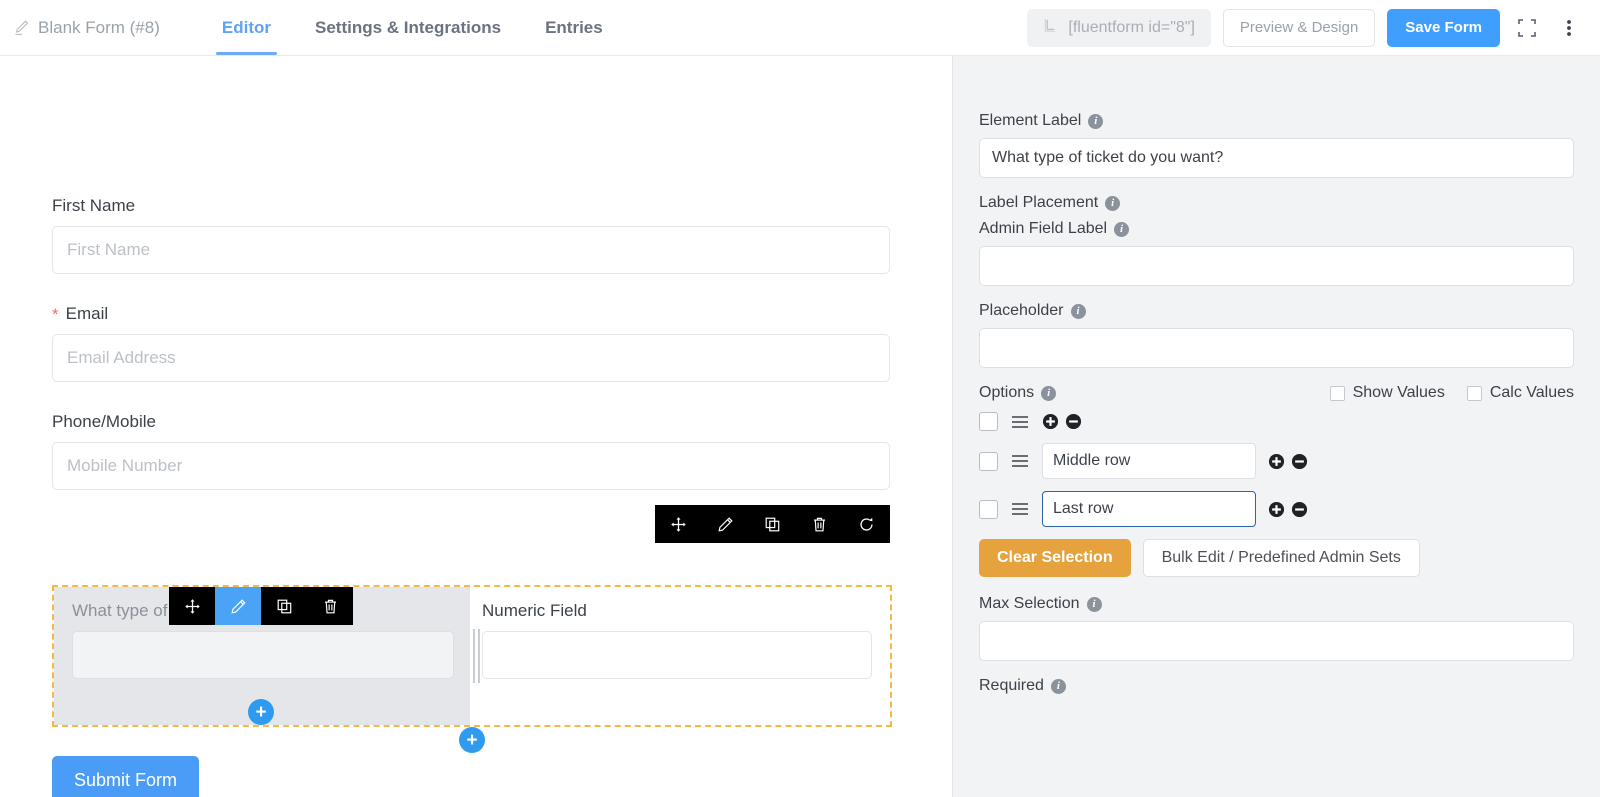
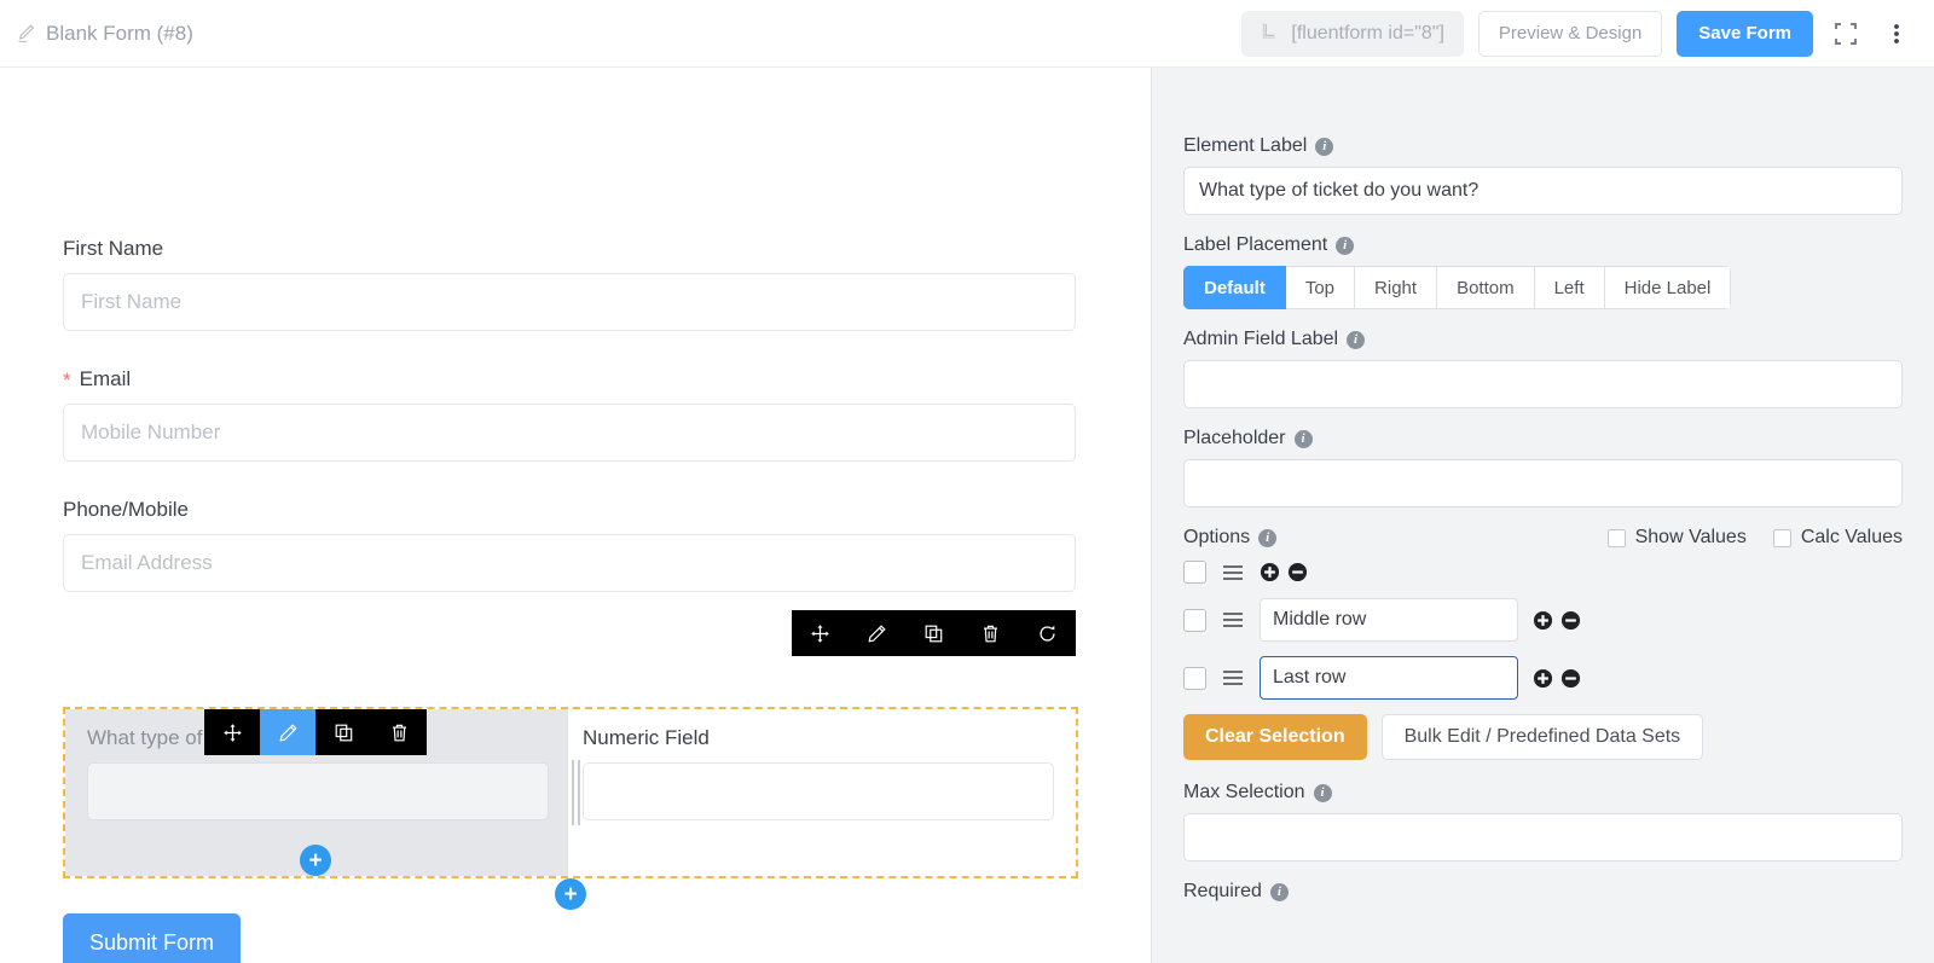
  Blank Form (#8)
- Editor
- Settings & Integrations
- Entries
  [fluentform id="8"]
  Preview & Design
  Save Form
  First Name
  First Name
  *
  Email
- Email Address
+ Mobile Number
  Phone/Mobile
- Mobile Number
+ Email Address
  Numeric Field
  +
  +
  Submit Form
  Element Label
  i
  What type of ticket do you want?
  Label Placement
  i
+ Default
+ Top
+ Right
+ Bottom
+ Left
+ Hide Label
  Admin Field Label
  i
  Placeholder
  i
  Options
  i
  Show Values
  Calc Values
  Middle row
  Last row
  Clear Selection
- Bulk Edit / Predefined Admin Sets
+ Bulk Edit / Predefined Data Sets
  Max Selection
  i
  Required
  i
